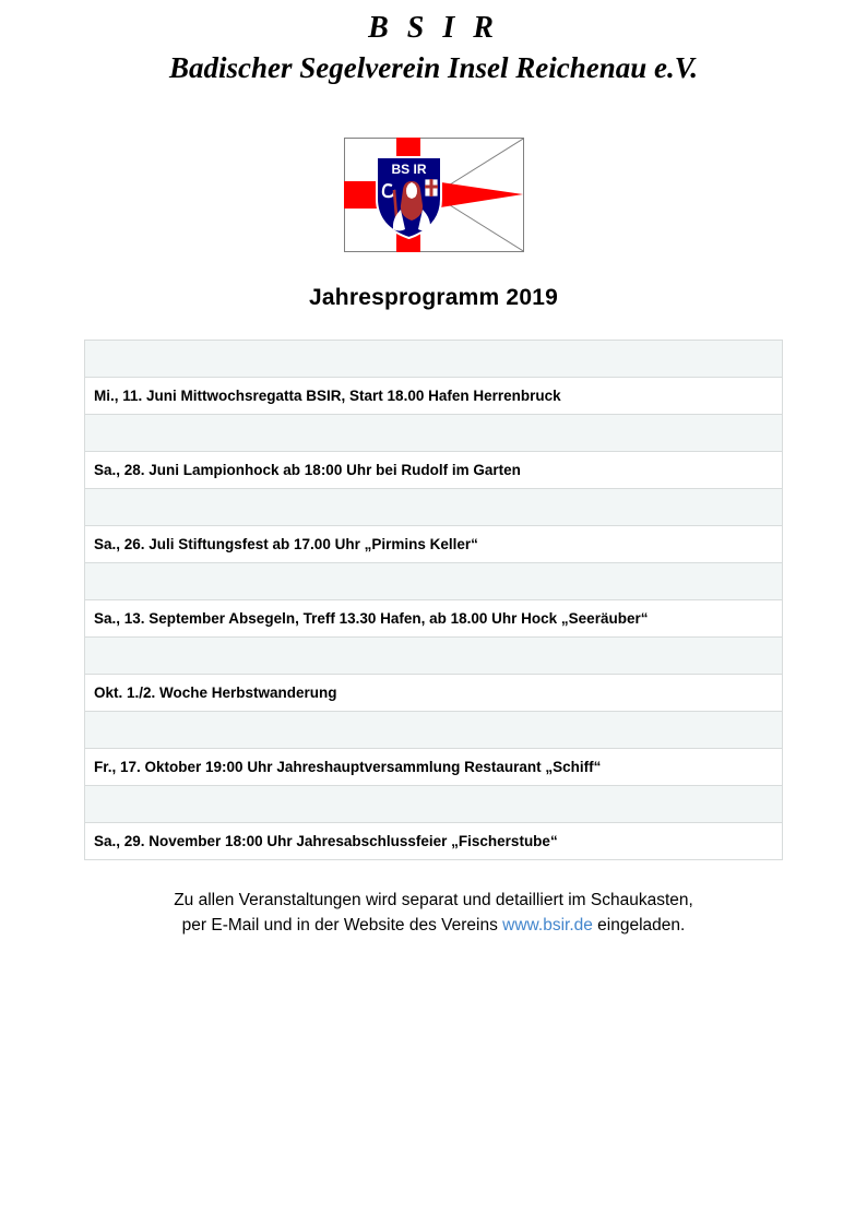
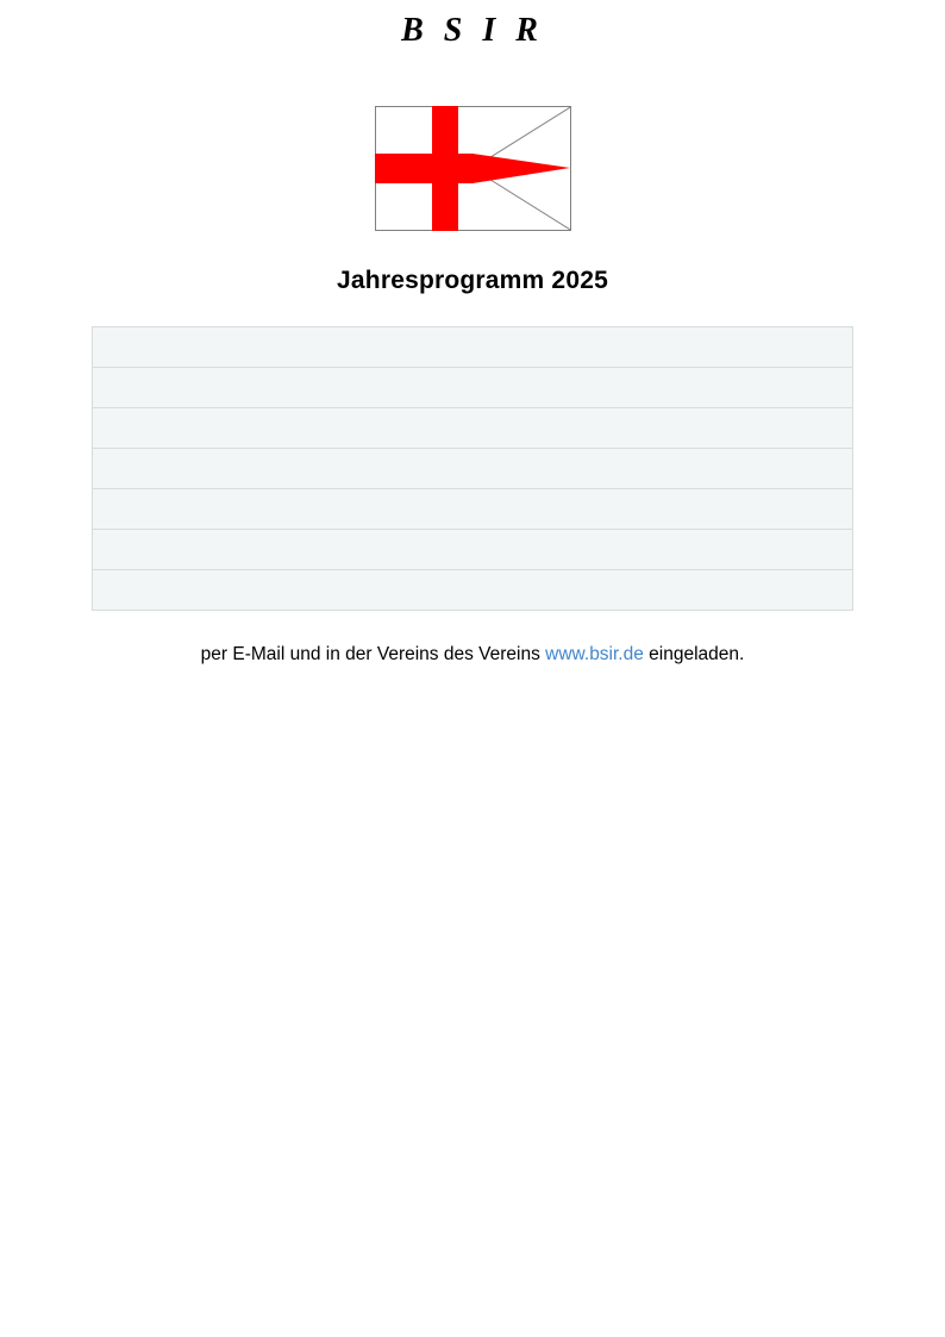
  B S I R
- Badischer Segelverein Insel Reichenau e.V.
- BS IR
- Jahresprogramm 2019
+ Jahresprogramm 2025
- Mi., 11. Juni Mittwochsregatta BSIR, Start 18.00 Hafen Herrenbruck
- Sa., 28. Juni Lampionhock ab 18:00 Uhr bei Rudolf im Garten
- Sa., 26. Juli Stiftungsfest ab 17.00 Uhr „Pirmins Keller“
- Sa., 13. September Absegeln, Treff 13.30 Hafen, ab 18.00 Uhr Hock „Seeräuber“
- Okt. 1./2. Woche Herbstwanderung
- Fr., 17. Oktober 19:00 Uhr Jahreshauptversammlung Restaurant „Schiff“
- Sa., 29. November 18:00 Uhr Jahresabschlussfeier „Fischerstube“
- Zu allen Veranstaltungen wird separat und detailliert im Schaukasten,
- per E-Mail und in der Website des Vereins www.bsir.de eingeladen.
+ per E-Mail und in der Vereins des Vereins www.bsir.de eingeladen.
